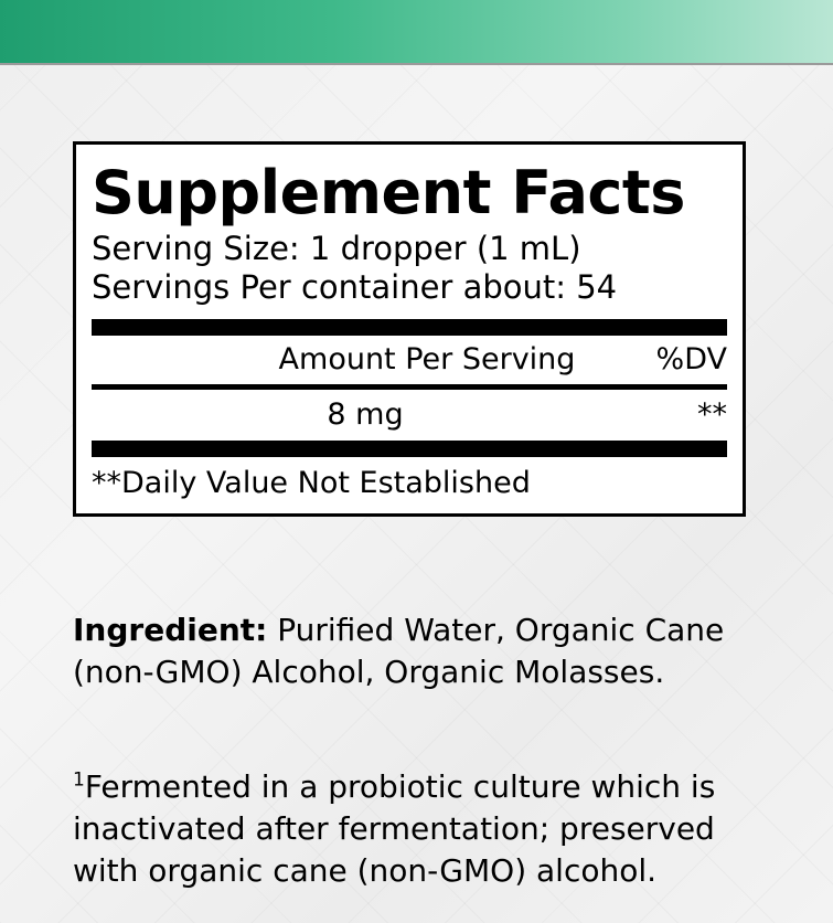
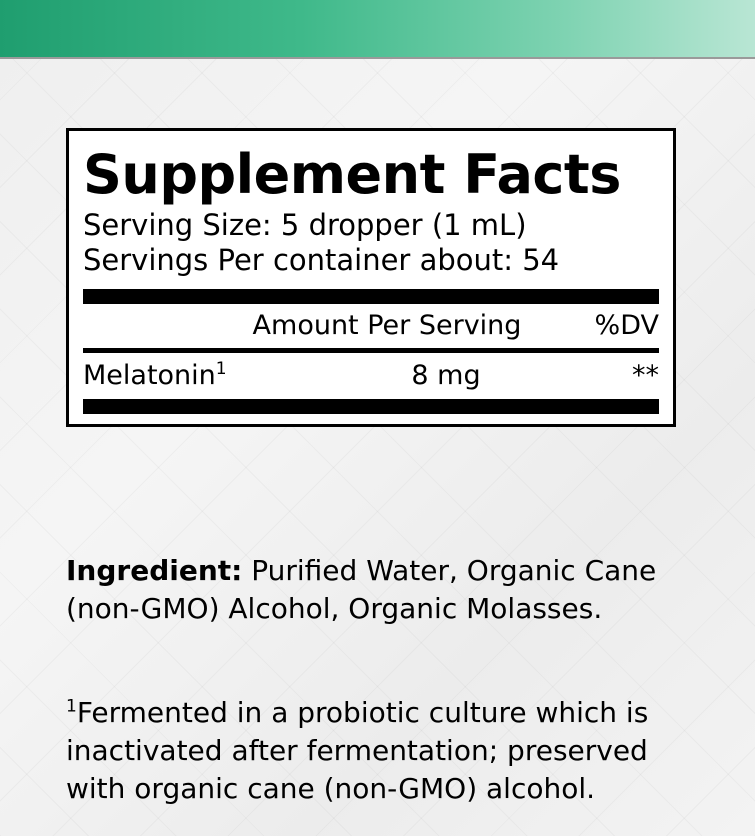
  Supplement Facts
- Serving Size: 1 dropper (1 mL)
+ Serving Size: 5 dropper (1 mL)
  Servings Per container about: 54
  Amount Per Serving
  %DV
+ Melatonin1
  8 mg
  **
- **Daily Value Not Established
  Ingredient: Purified Water, Organic Cane (non-GMO) Alcohol, Organic Molasses.
  1Fermented in a probiotic culture which is inactivated after fermentation; preserved with organic cane (non-GMO) alcohol.
